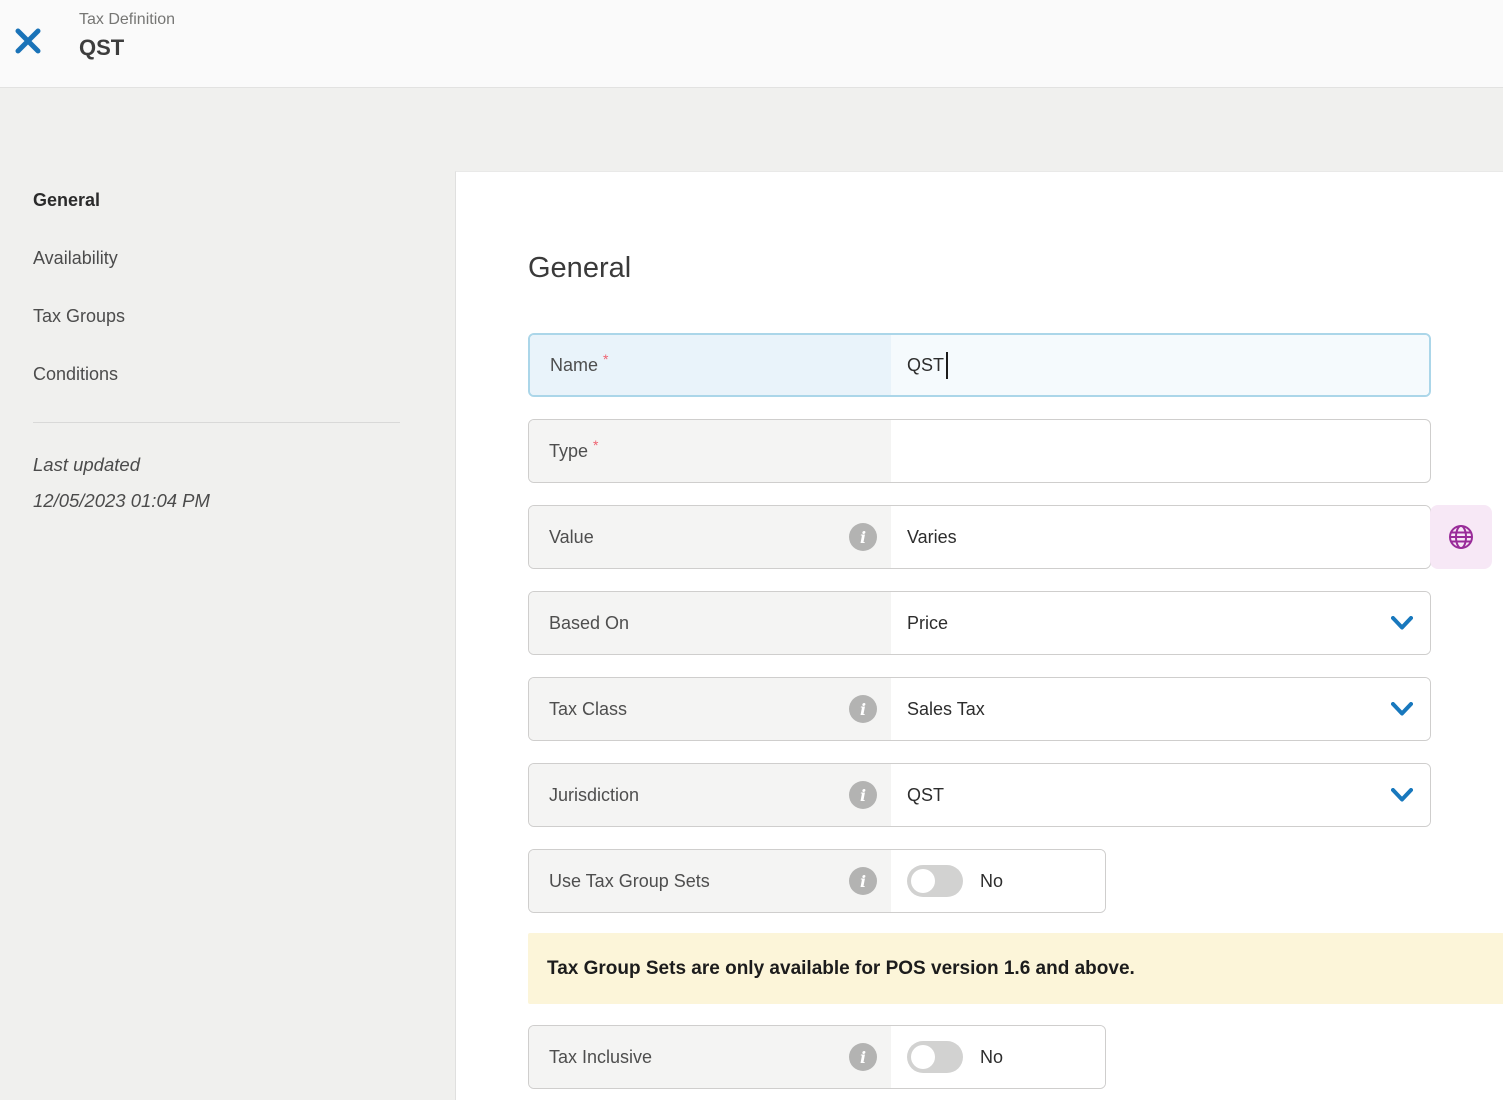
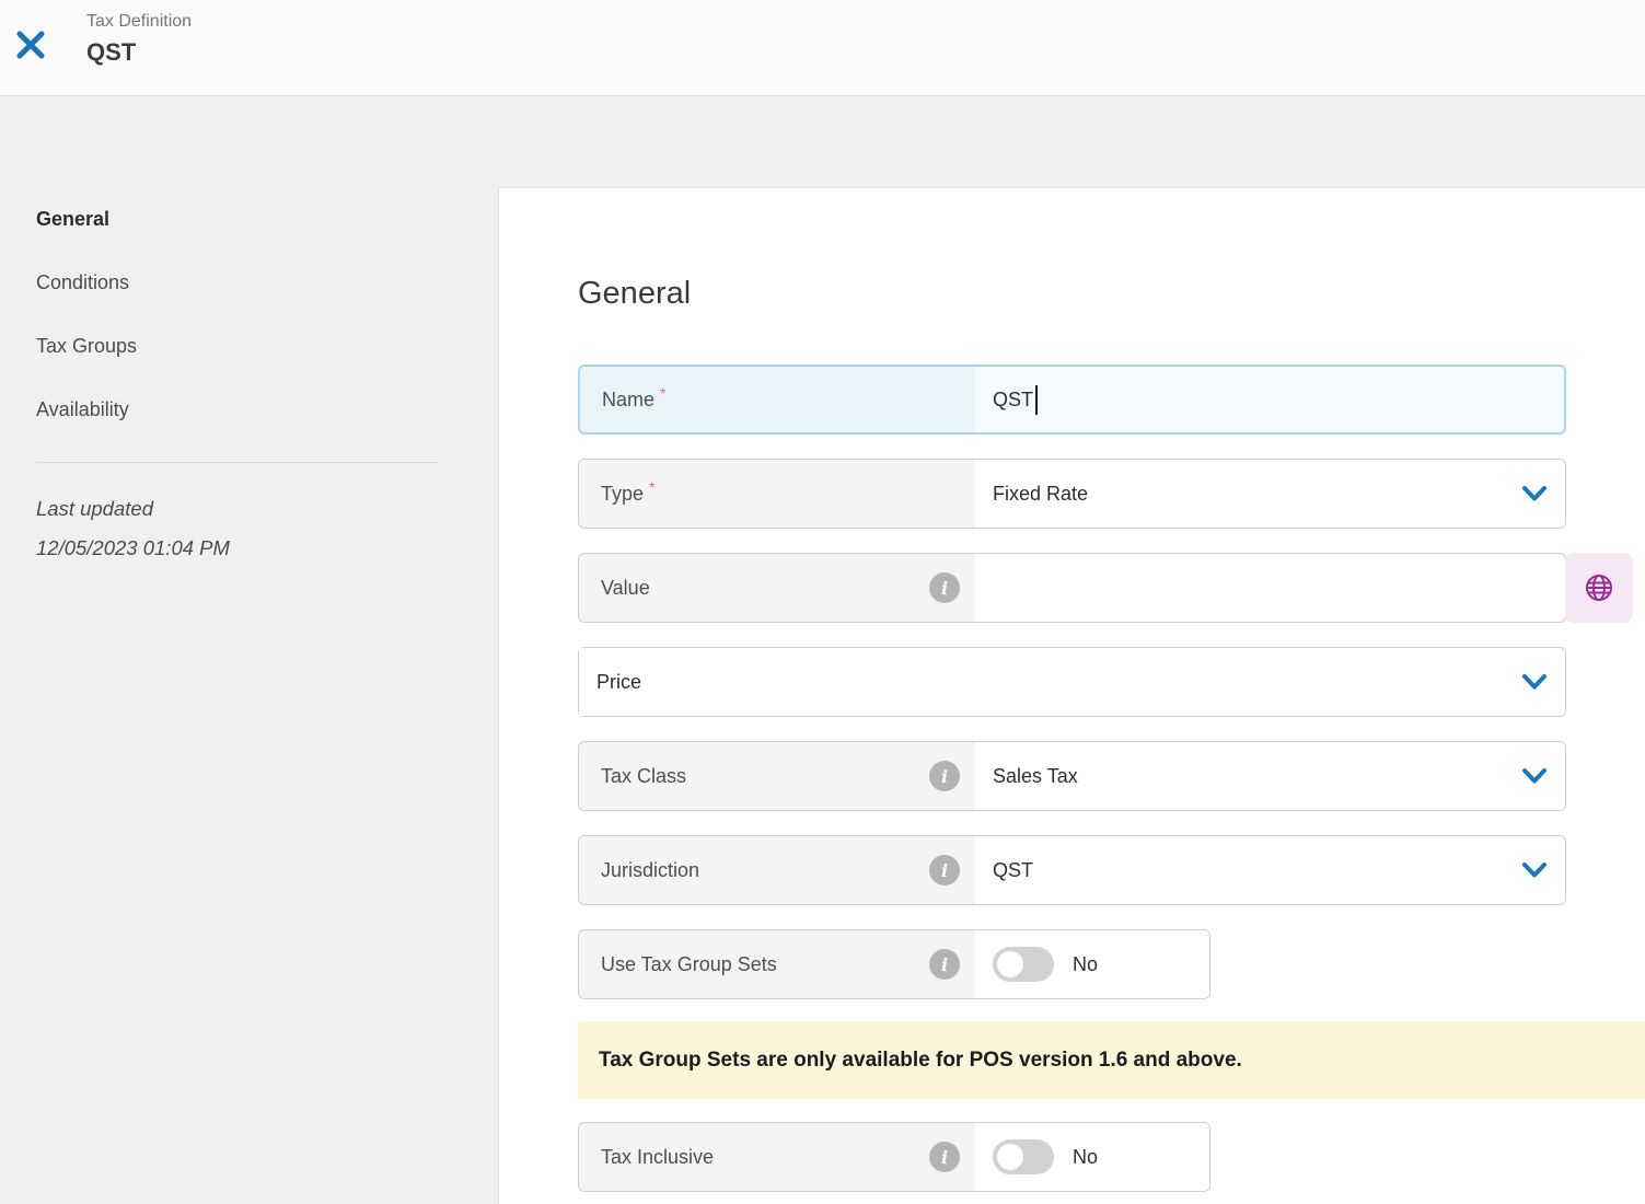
  Tax Definition
  QST
  General
- Availability
+ Conditions
  Tax Groups
- Conditions
+ Availability
  Last updated
  12/05/2023 01:04 PM
  General
  Name
  *
  QST
  Type
  *
+ Fixed Rate
  Value
  i
- Varies
- Based On
  Price
  Tax Class
  i
  Sales Tax
  Jurisdiction
  i
  QST
  Use Tax Group Sets
  i
  No
  Tax Group Sets are only available for POS version 1.6 and above.
  Tax Inclusive
  i
  No
